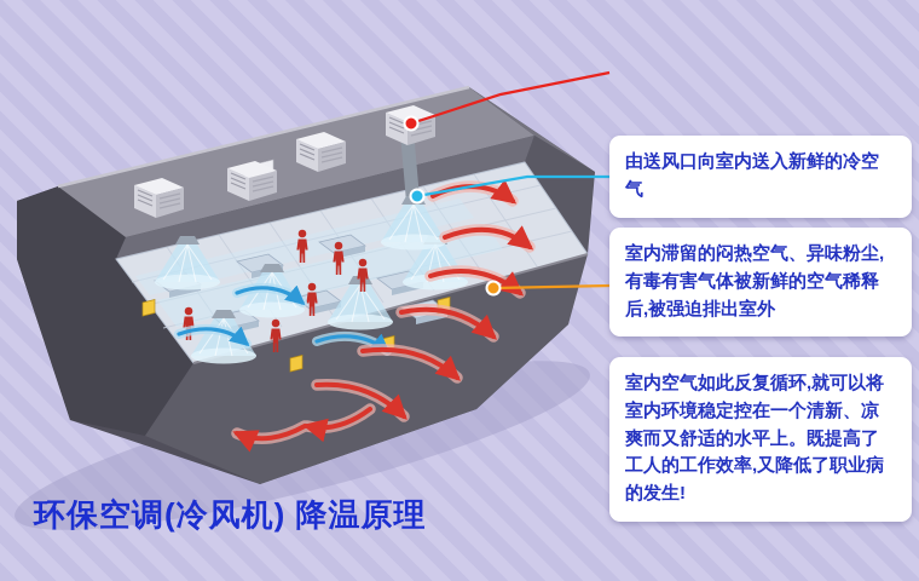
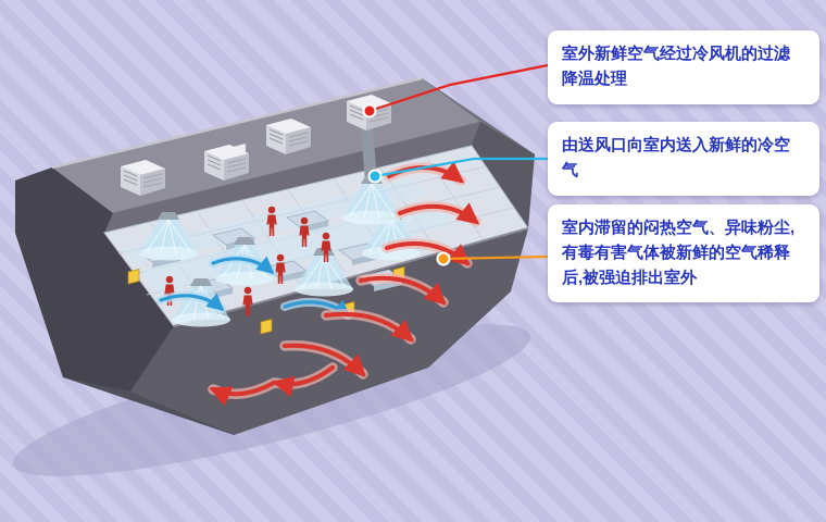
+ 室外新鲜空气经过冷风机的过滤降温处理
  由送风口向室内送入新鲜的冷空气
  室内滞留的闷热空气、异味粉尘,有毒有害气体被新鲜的空气稀释后,被强迫排出室外
- 室内空气如此反复循环,就可以将室内环境稳定控在一个清新、凉爽而又舒适的水平上。既提高了工人的工作效率,又降低了职业病的发生!
- 环保空调(冷风机) 降温原理
